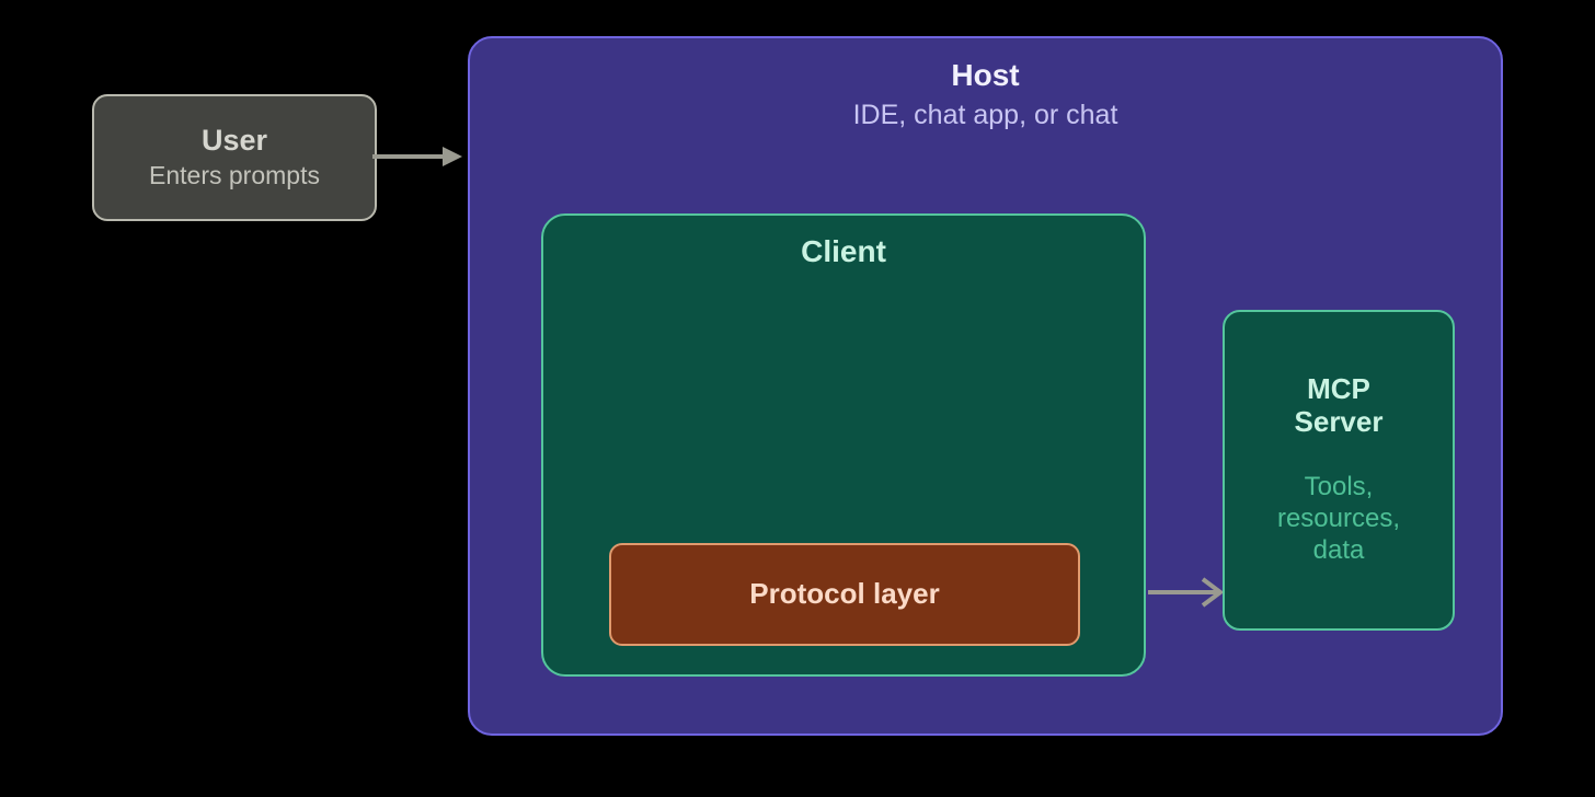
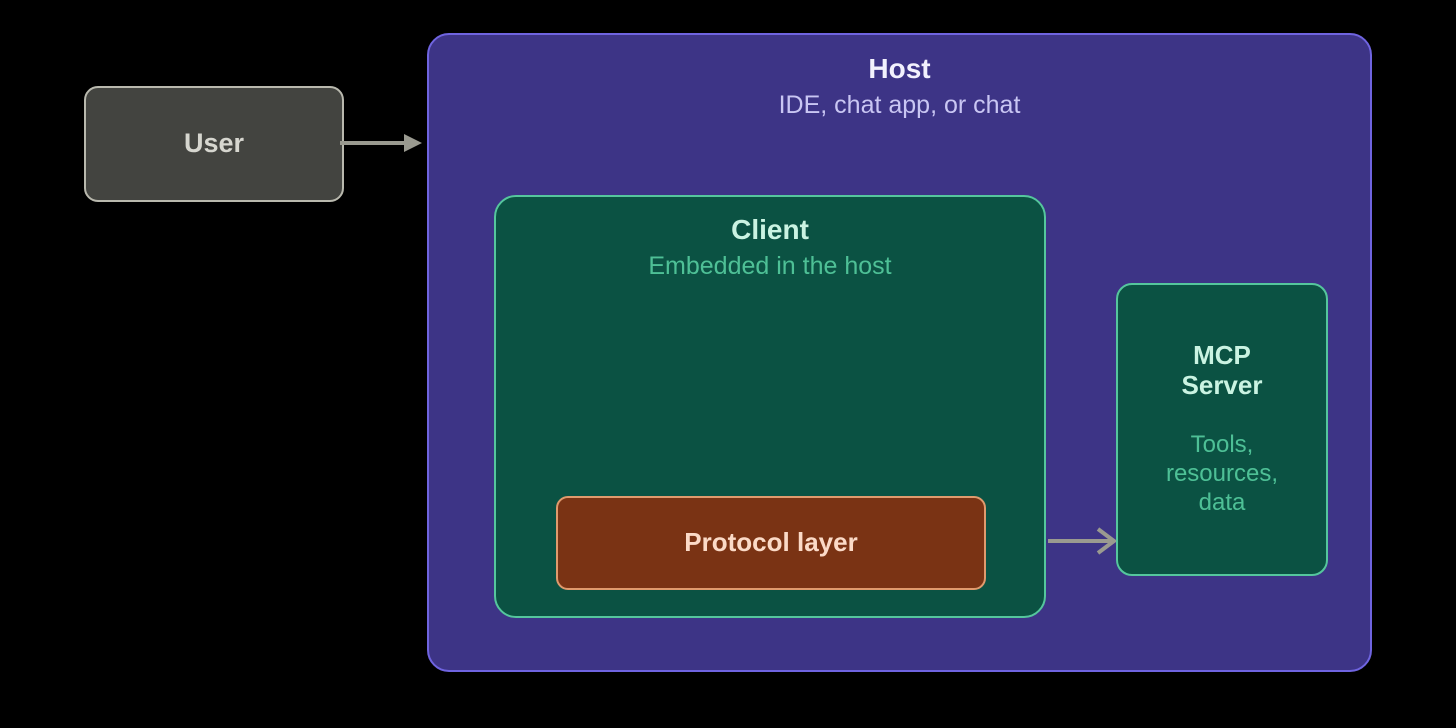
  User
- Enters prompts
  Host
  IDE, chat app, or chat
  Client
+ Embedded in the host
  Protocol layer
  MCP
  Server
  Tools,
  resources,
  data
